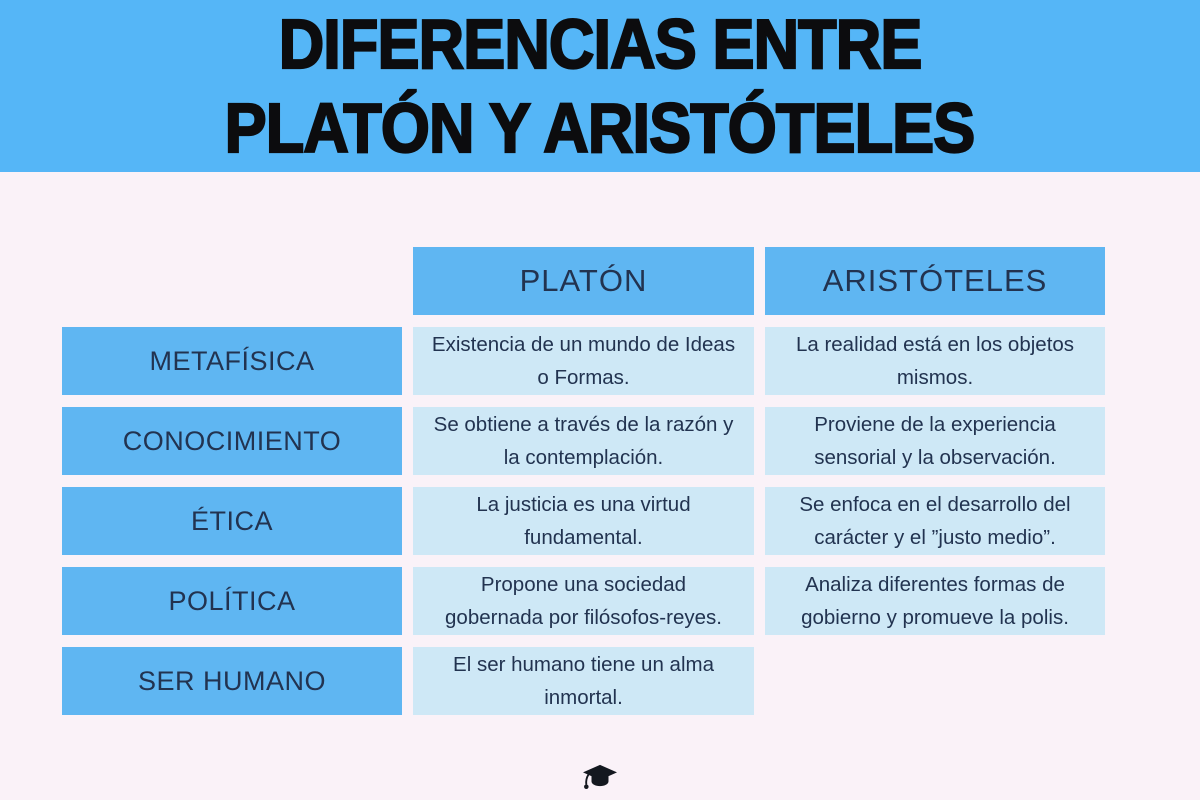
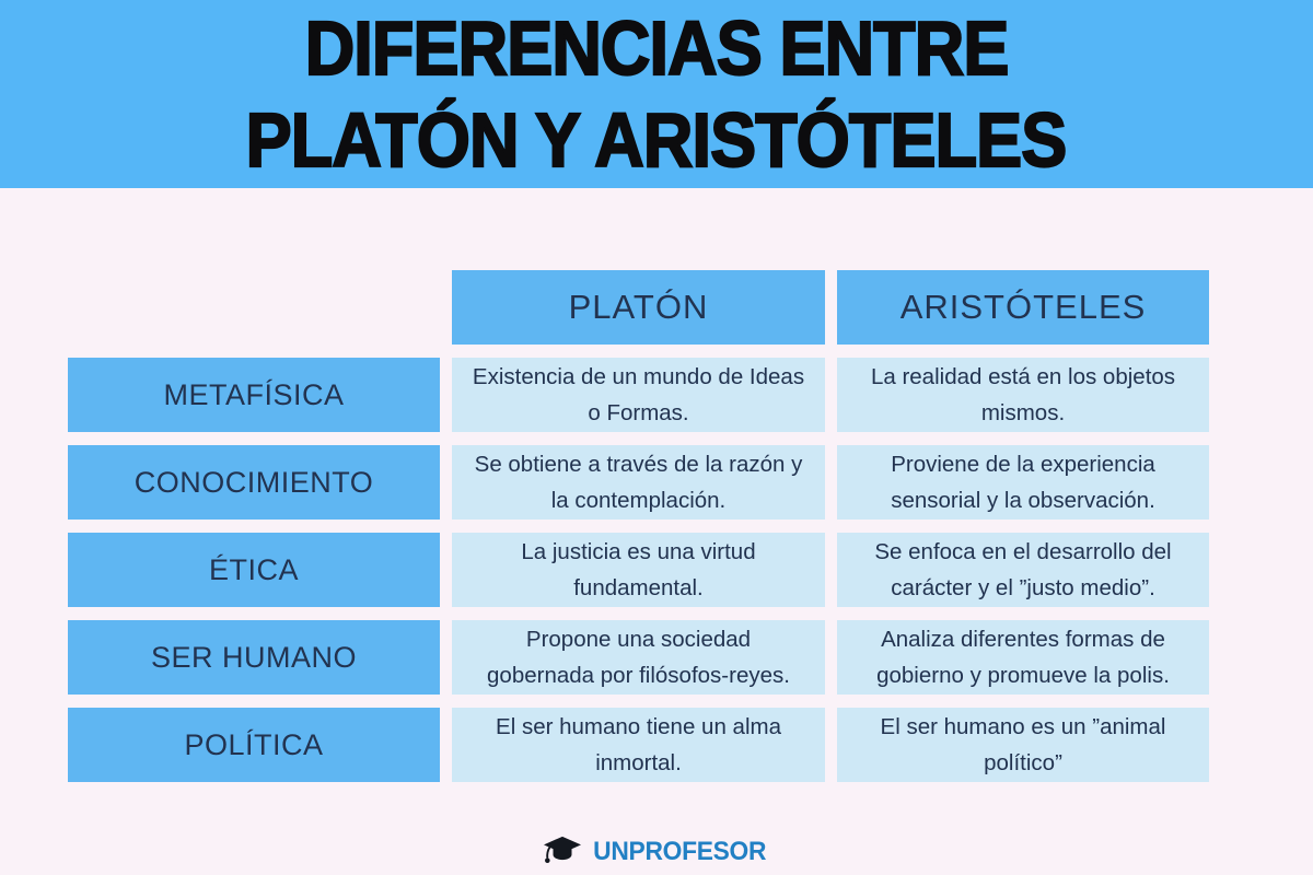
  DIFERENCIAS ENTRE
  PLATÓN Y ARISTÓTELES
  PLATÓN
  ARISTÓTELES
  METAFÍSICA
  Existencia de un mundo de Ideas
  o Formas.
  La realidad está en los objetos
  mismos.
  CONOCIMIENTO
  Se obtiene a través de la razón y
  la contemplación.
  Proviene de la experiencia
  sensorial y la observación.
  ÉTICA
  La justicia es una virtud
  fundamental.
  Se enfoca en el desarrollo del
  carácter y el ”justo medio”.
- POLÍTICA
+ SER HUMANO
  Propone una sociedad
  gobernada por filósofos-reyes.
  Analiza diferentes formas de
  gobierno y promueve la polis.
- SER HUMANO
+ POLÍTICA
  El ser humano tiene un alma
  inmortal.
+ El ser humano es un ”animal
+ político”
+ UNPROFESOR
